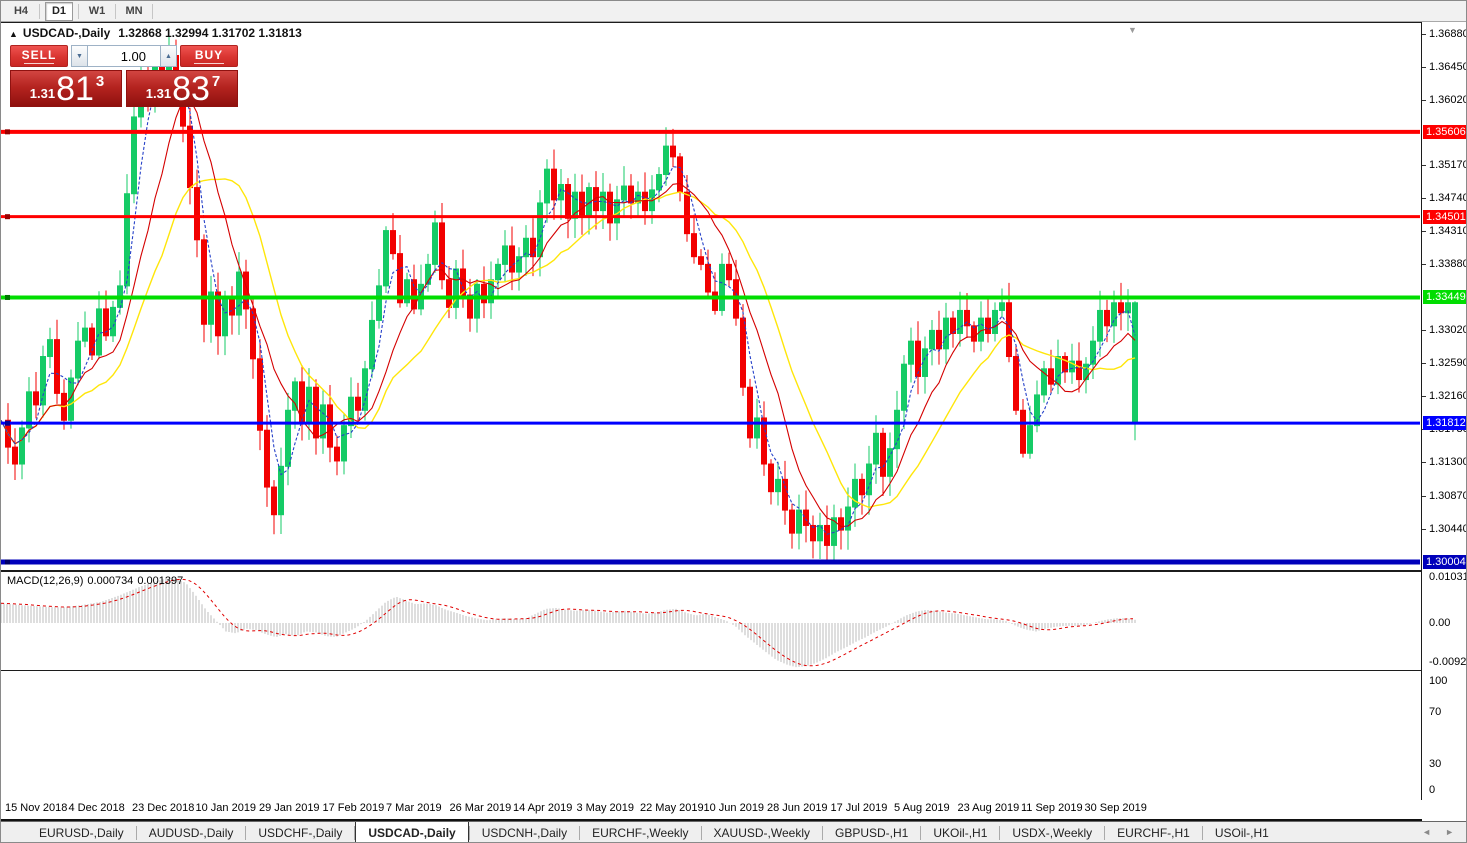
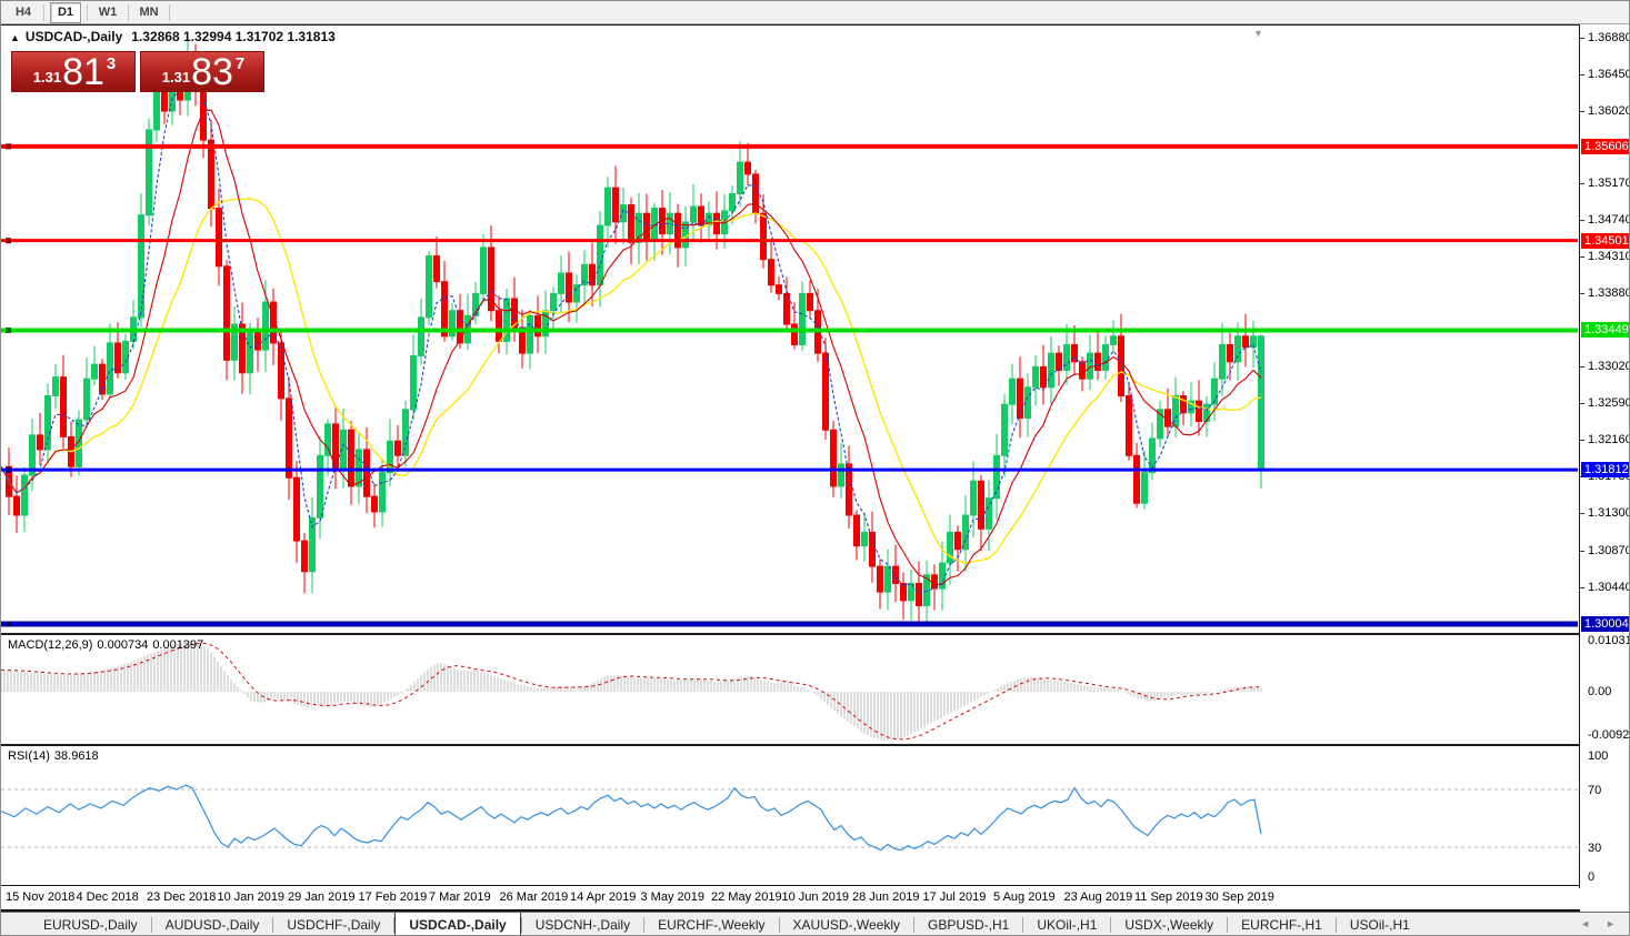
  H4
  D1
  W1
  MN
  ▲ USDCAD-,Daily 1.32868 1.32994 1.31702 1.31813
  ▼
- SELL
- 1.00
- BUY
  1.31
  81
  3
  1.31
  83
  7
  MACD(12,26,9) 0.000734 0.001397
+ RSI(14) 38.9618
  15 Nov 2018
  4 Dec 2018
  23 Dec 2018
  10 Jan 2019
  29 Jan 2019
  17 Feb 2019
  7 Mar 2019
  26 Mar 2019
  14 Apr 2019
  3 May 2019
  22 May 2019
  10 Jun 2019
  28 Jun 2019
  17 Jul 2019
  5 Aug 2019
  23 Aug 2019
  11 Sep 2019
  30 Sep 2019
  1.36880
  1.36450
  1.36020
  1.35170
  1.34740
  1.34310
  1.33880
  1.33020
  1.32590
  1.32160
  1.31300
  1.30870
  1.30440
  1.35606
  1.34501
  1.33449
  1.31812
  1.30004
  0.01031
  0.00
  -0.0092
  100
  70
  30
  0
  EURUSD-,Daily
  AUDUSD-,Daily
  USDCHF-,Daily
  USDCAD-,Daily
  USDCNH-,Daily
  EURCHF-,Weekly
  XAUUSD-,Weekly
  GBPUSD-,H1
  UKOil-,H1
  USDX-,Weekly
  EURCHF-,H1
  USOil-,H1
  ◄
  ►
